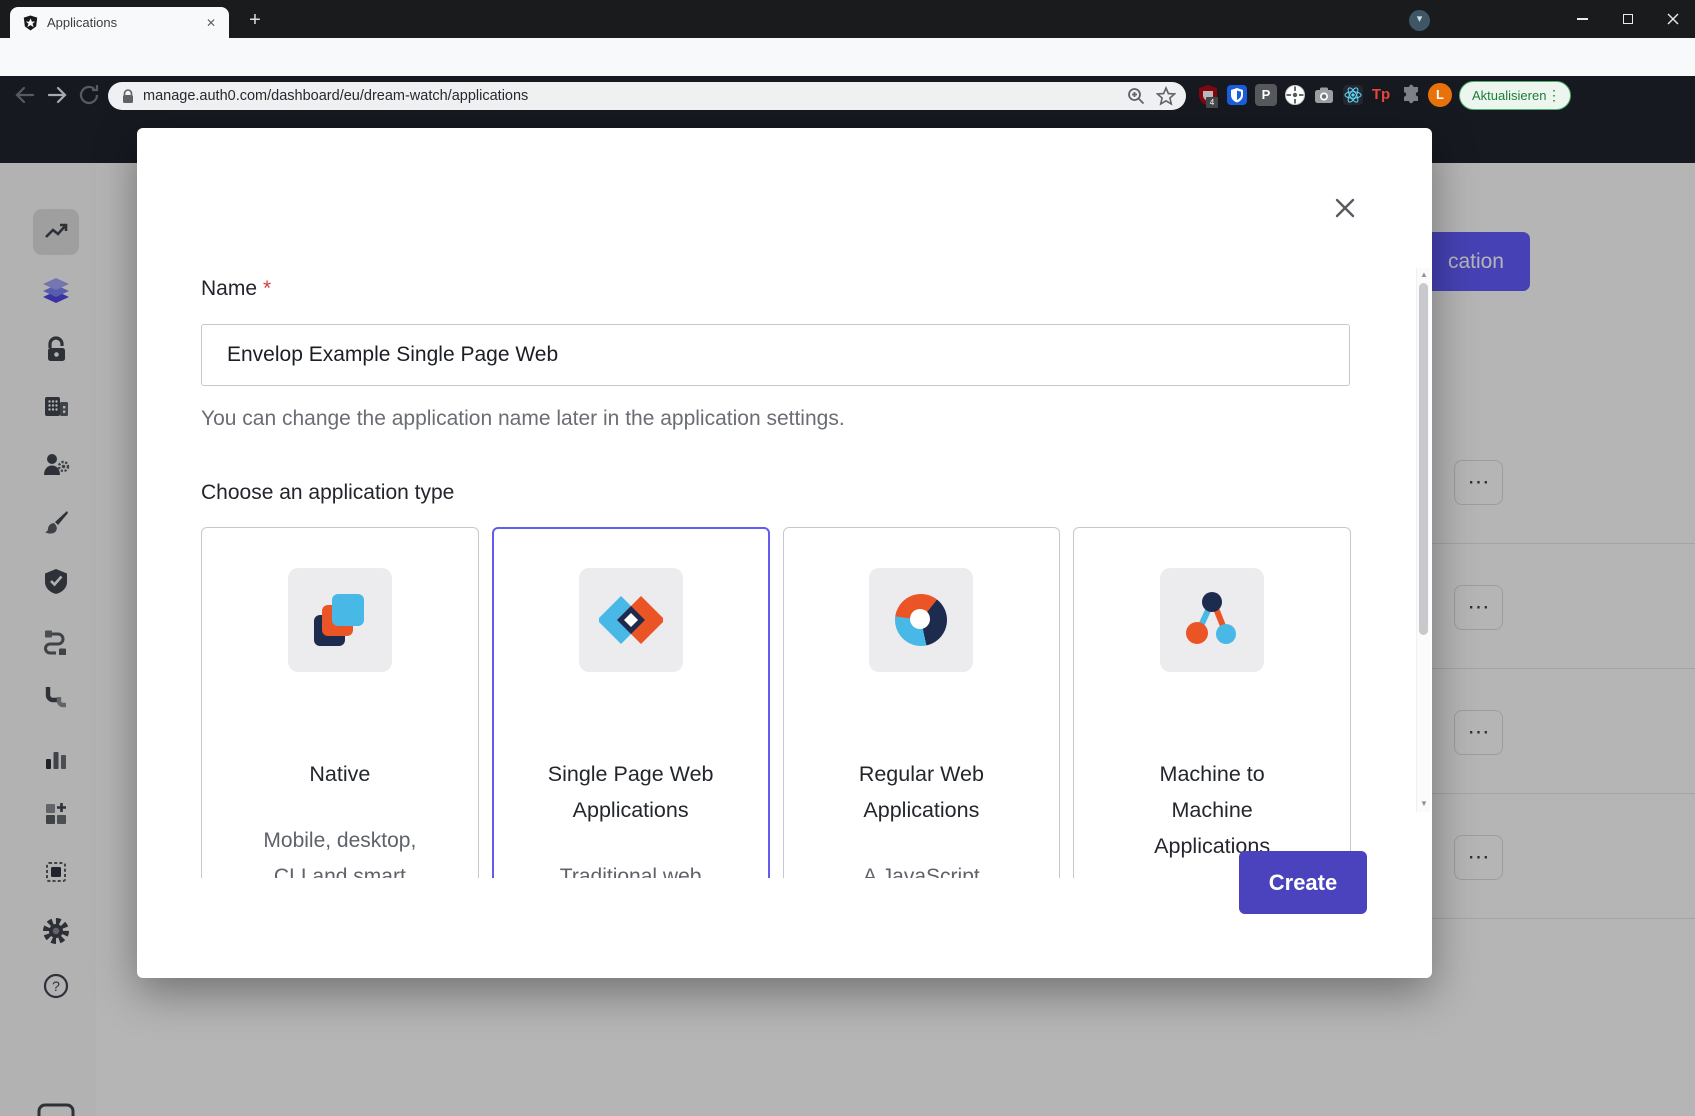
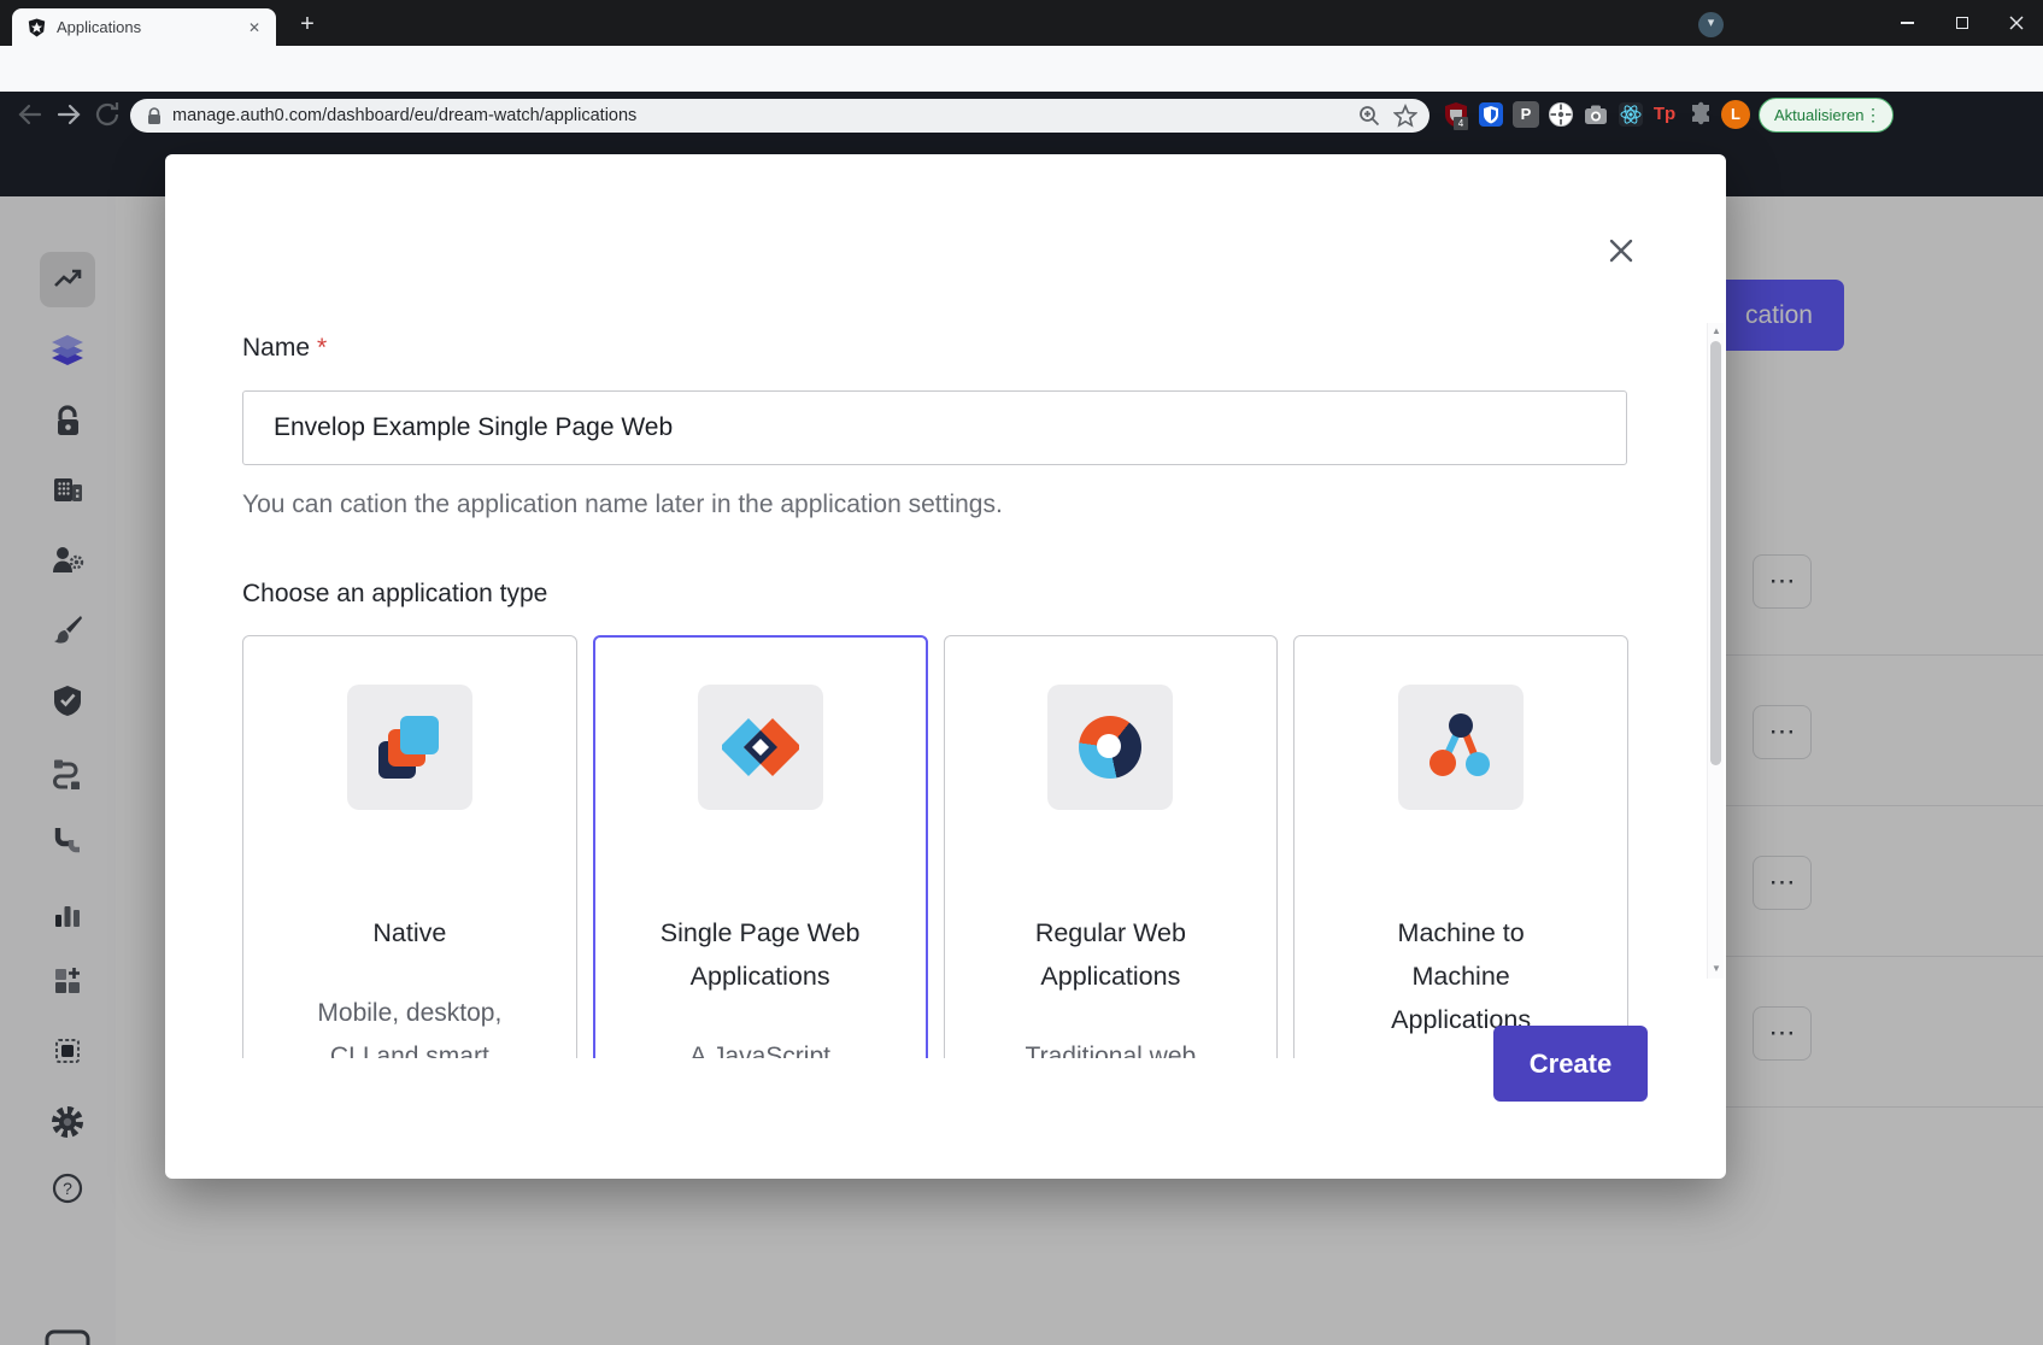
  ?
  cation
  ⋯
  ⋯
  ⋯
  ⋯
  Name *
  Envelop Example Single Page Web
- You can change the application name later in the application settings.
+ You can cation the application name later in the application settings.
  Choose an application type
  Native
  Mobile, desktop,
  CLI and smart
  Single Page Web
  Applications
- Traditional web
+ A JavaScript
  Regular Web
  Applications
- A JavaScript
+ Traditional web
  Machine to
  Machine
  Applications
  Create
  ▲
  ▼
  Applications
  ✕
  +
  ▾
  manage.auth0.com/dashboard/eu/dream-watch/applications
  4
  P
  Tp
  L
  Aktualisieren
  ⋮
